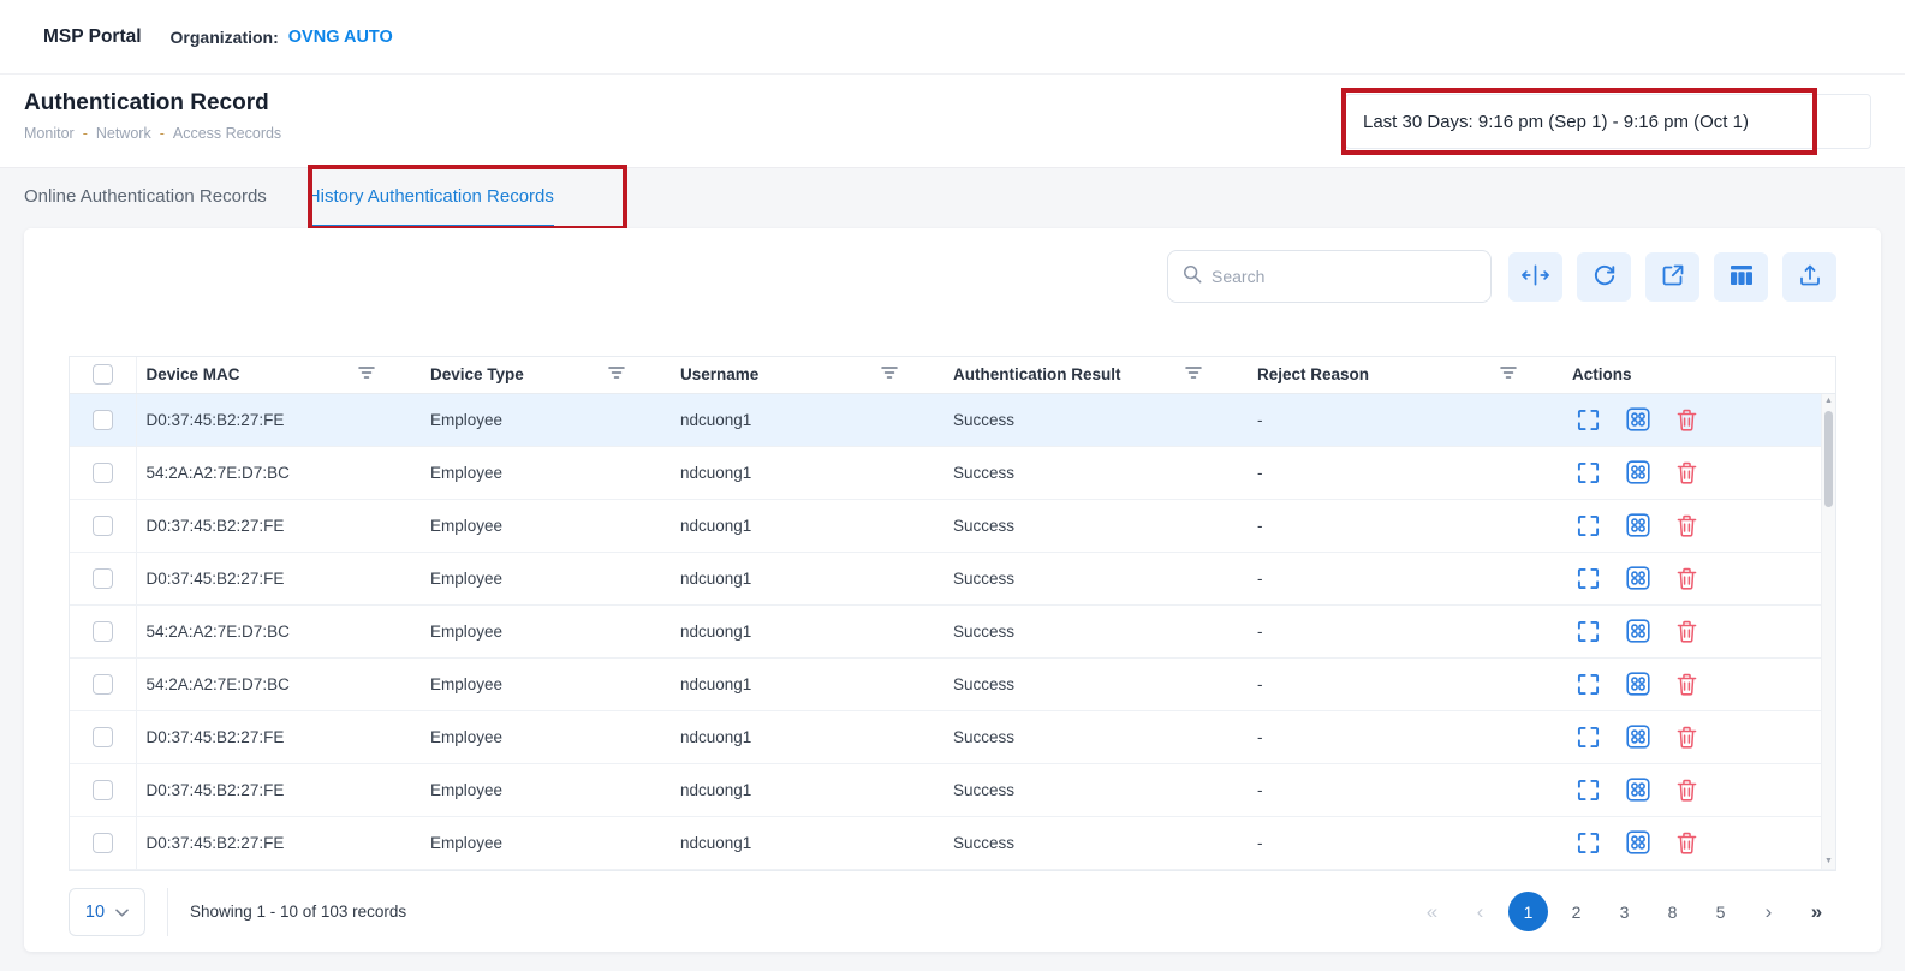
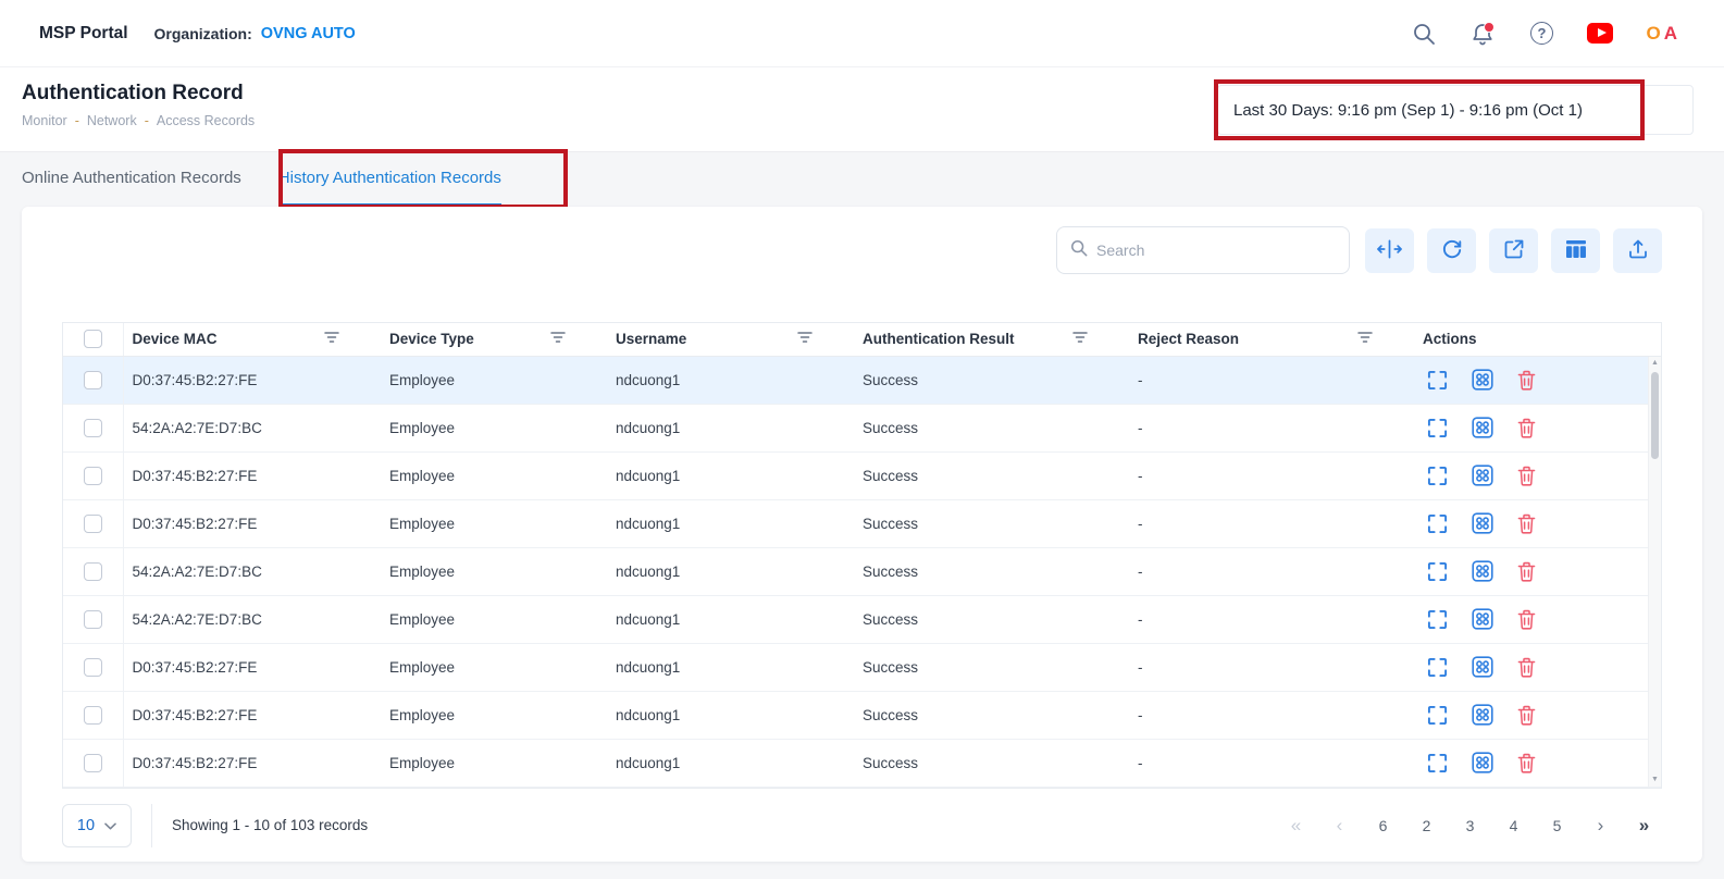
  MSP Portal
  Organization:
  OVNG AUTO
+ ?
+ OA
  Authentication Record
  Monitor
  -
  Network
  -
  Access Records
  Last 30 Days: 9:16 pm (Sep 1) - 9:16 pm (Oct 1)
  Online Authentication Records
  History Authentication Records
  Search
  	Device MAC	Device Type	Username	Authentication Result	Reject Reason	Actions
  	D0:37:45:B2:27:FE	Employee	ndcuong1	Success	-
  	54:2A:A2:7E:D7:BC	Employee	ndcuong1	Success	-
  	D0:37:45:B2:27:FE	Employee	ndcuong1	Success	-
  	D0:37:45:B2:27:FE	Employee	ndcuong1	Success	-
  	54:2A:A2:7E:D7:BC	Employee	ndcuong1	Success	-
  	54:2A:A2:7E:D7:BC	Employee	ndcuong1	Success	-
  	D0:37:45:B2:27:FE	Employee	ndcuong1	Success	-
  	D0:37:45:B2:27:FE	Employee	ndcuong1	Success	-
  	D0:37:45:B2:27:FE	Employee	ndcuong1	Success	-
  10
  Showing 1 - 10 of 103 records
  «
  ‹
- 1
+ 6
  2
  3
- 8
+ 4
  5
  ›
  »
